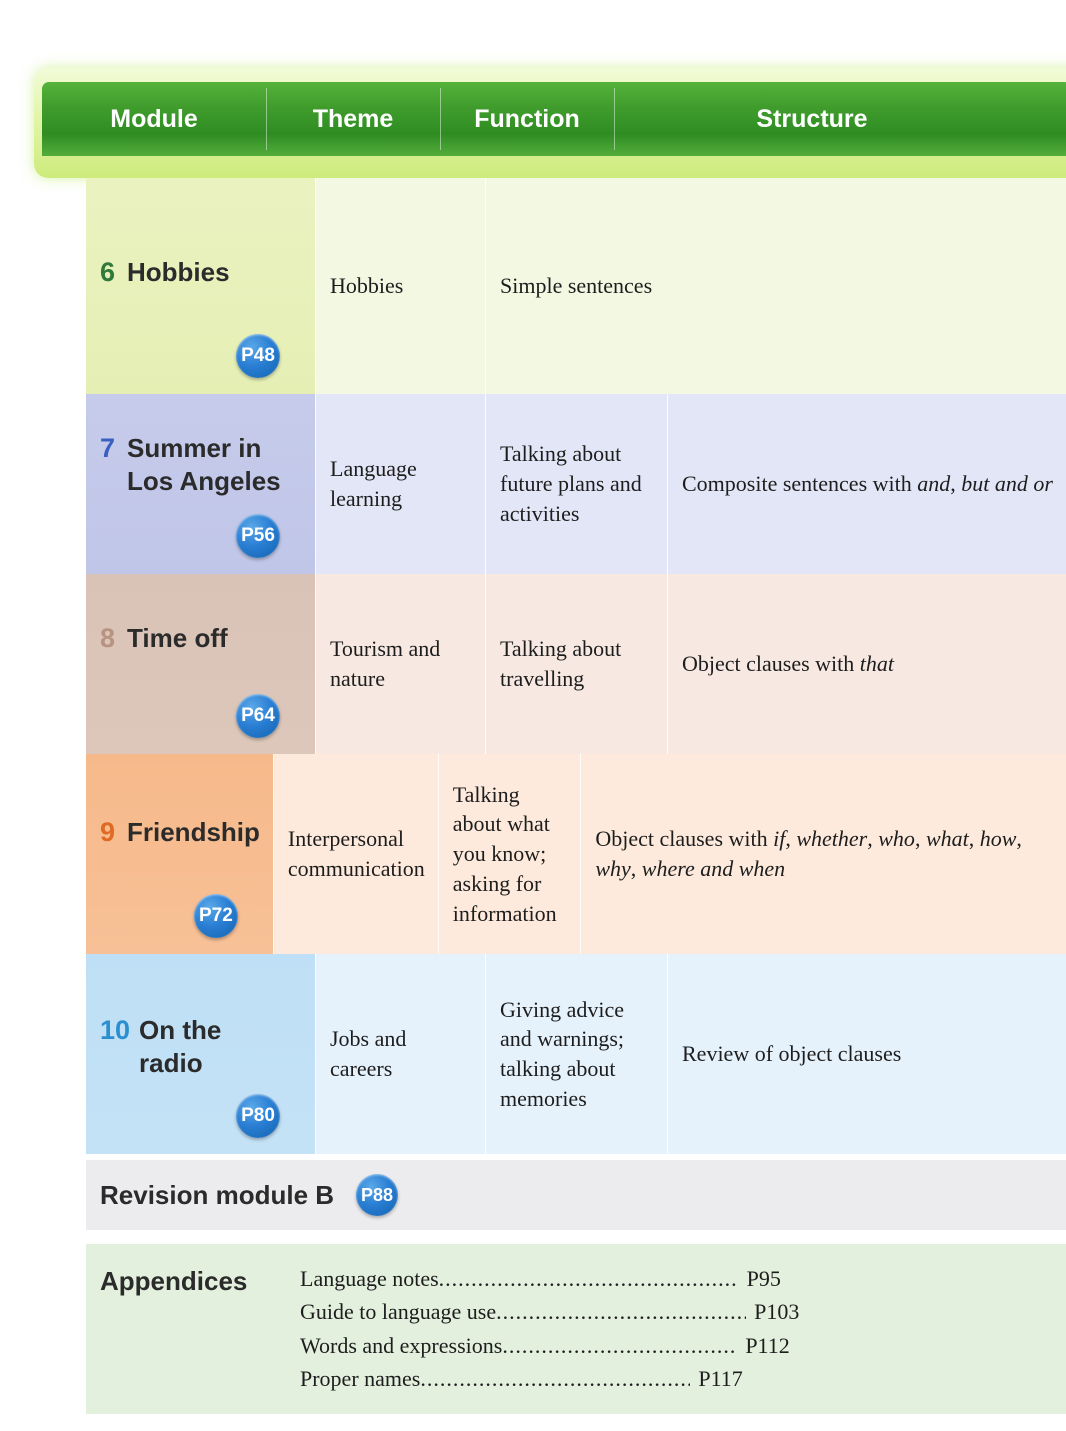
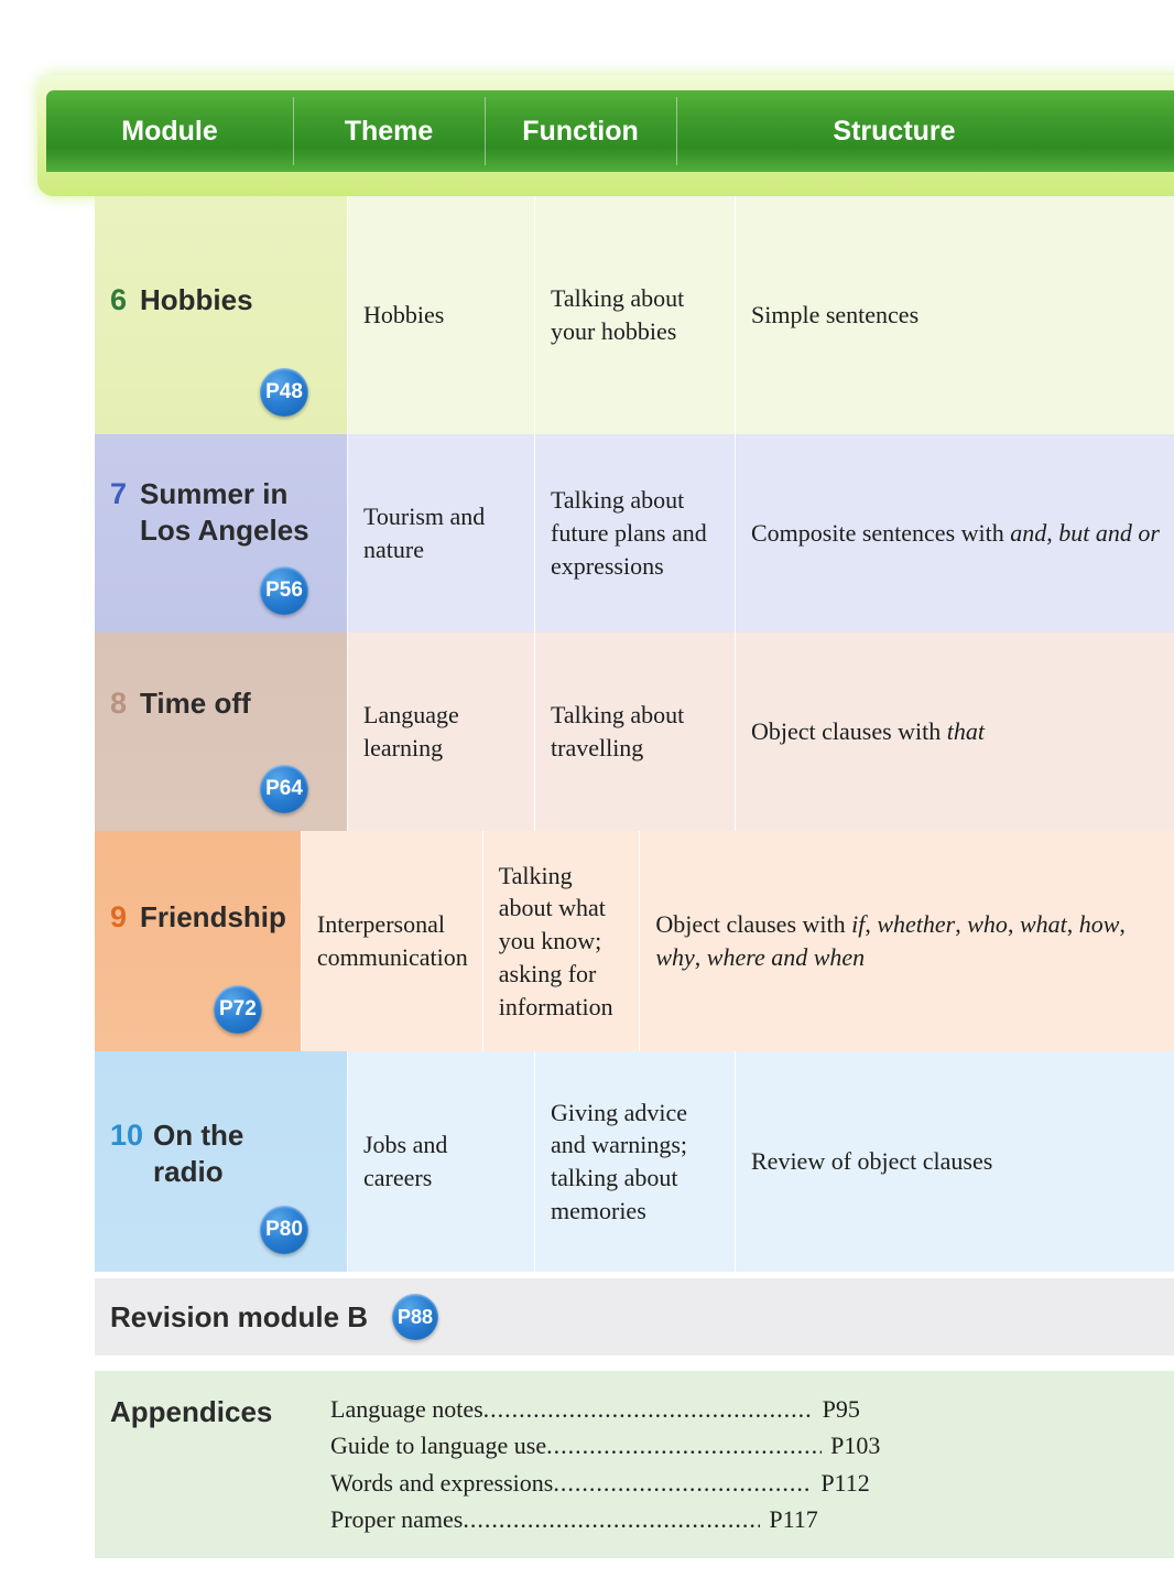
  Module
  Theme
  Function
  Structure
  6
  Hobbies
  P48
  Hobbies
+ Talking about your hobbies
  Simple sentences
  7
  Summer in
  Los Angeles
  P56
- Language learning
+ Tourism and nature
- Talking about future plans and activities
+ Talking about future plans and expressions
  Composite sentences with and, but and or
  8
  Time off
  P64
- Tourism and nature
+ Language learning
  Talking about travelling
  Object clauses with that
  9
  Friendship
  P72
  Interpersonal communication
  Talking about what you know; asking for information
  Object clauses with if, whether, who, what, how, why, where and when
  10
  On the
  radio
  P80
  Jobs and careers
  Giving advice and warnings; talking about memories
  Review of object clauses
  Revision module B
  P88
  Appendices
  Language notes
  ..............................................
  P95
  Guide to language use
  P103
  Words and expressions
  P112
  Proper names
  P117
